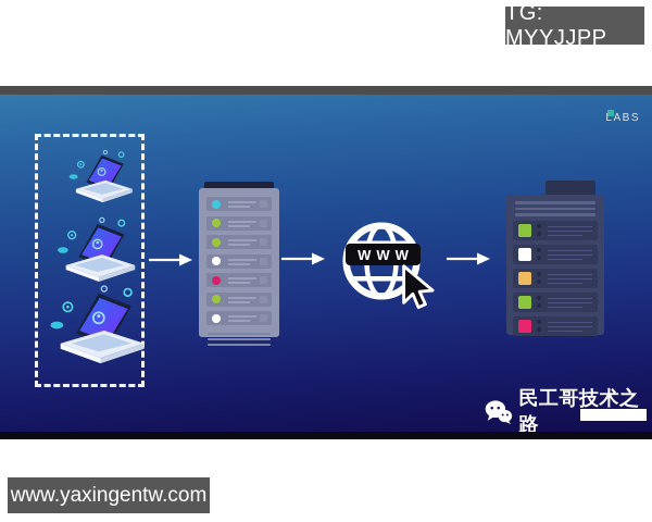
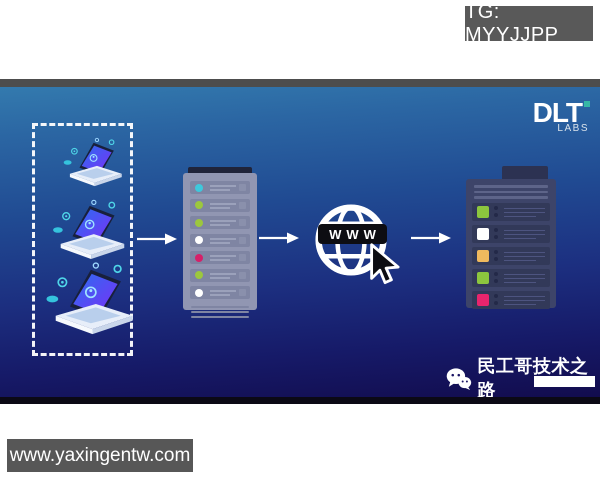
+ DLT
  LABS
  WWW
  民工哥技术之路
  TG: MYYJJPP
  www.yaxingentw.com
